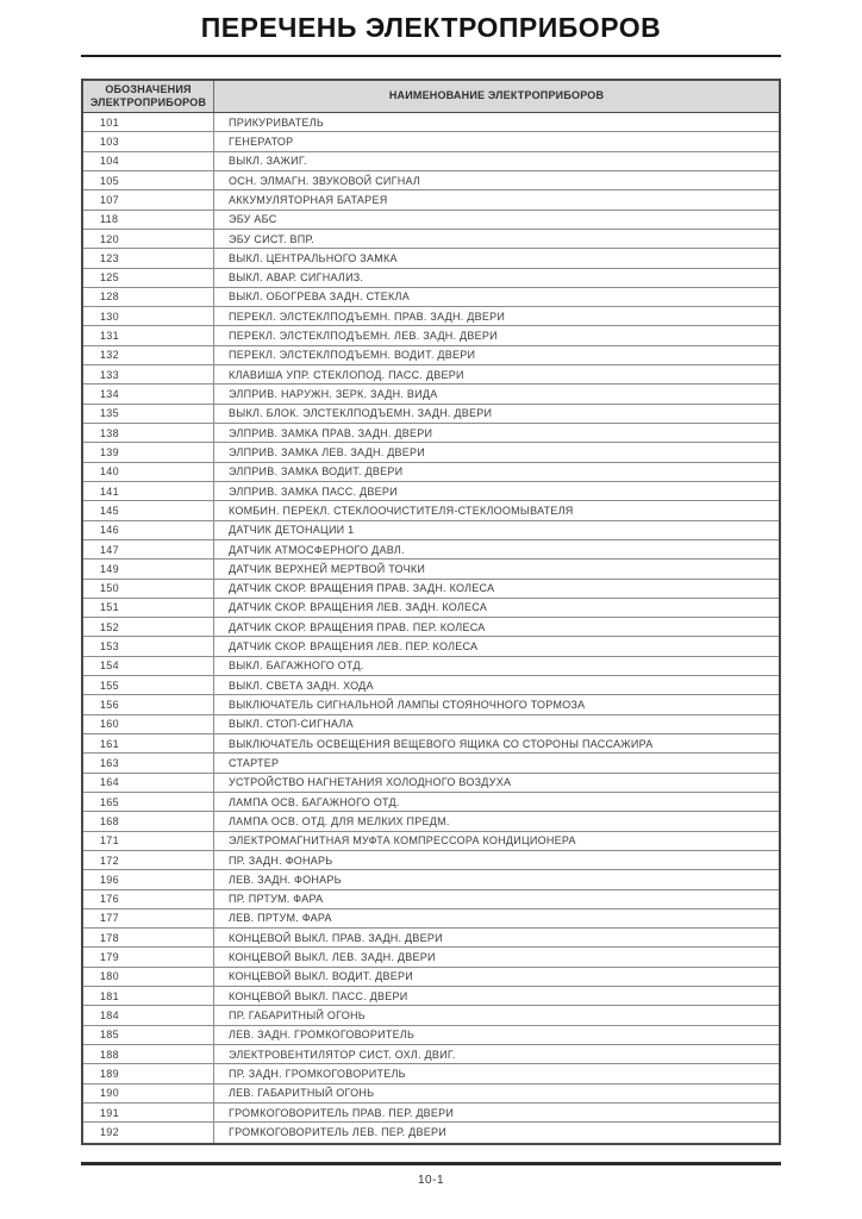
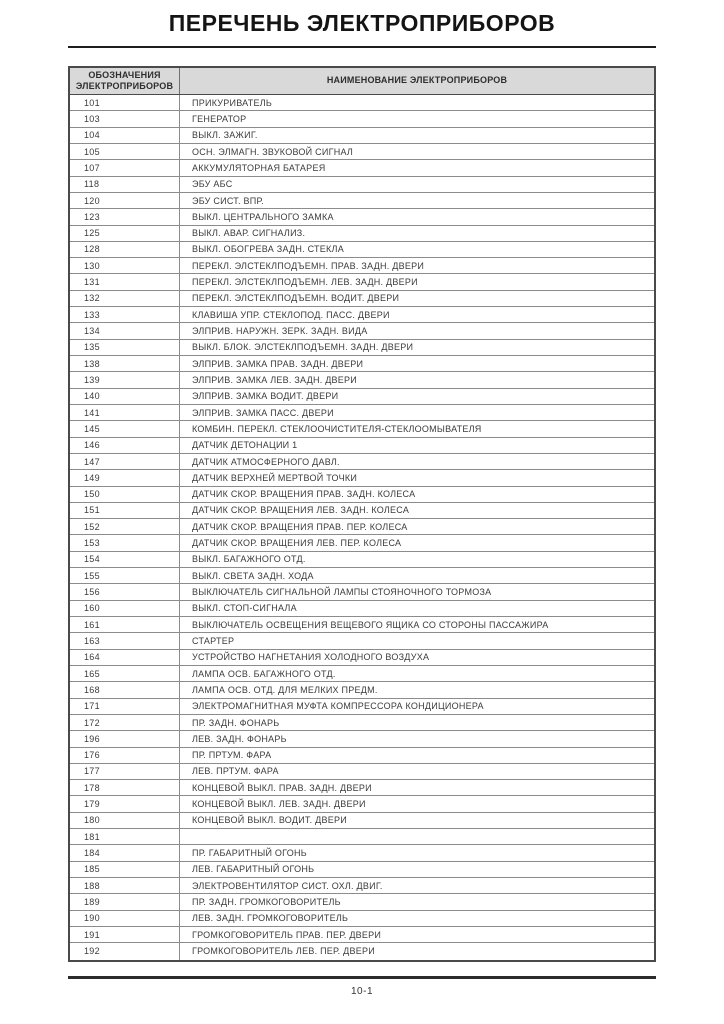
  ПЕРЕЧЕНЬ ЭЛЕКТРОПРИБОРОВ
  ОБОЗНАЧЕНИЯ ЭЛЕКТРОПРИБОРОВ
  НАИМЕНОВАНИЕ ЭЛЕКТРОПРИБОРОВ
  101
  ПРИКУРИВАТЕЛЬ
  103
  ГЕНЕРАТОР
  104
  ВЫКЛ. ЗАЖИГ.
  105
  ОСН. ЭЛМАГН. ЗВУКОВОЙ СИГНАЛ
  107
  АККУМУЛЯТОРНАЯ БАТАРЕЯ
  118
  ЭБУ АБС
  120
  ЭБУ СИСТ. ВПР.
  123
  ВЫКЛ. ЦЕНТРАЛЬНОГО ЗАМКА
  125
  ВЫКЛ. АВАР. СИГНАЛИЗ.
  128
  ВЫКЛ. ОБОГРЕВА ЗАДН. СТЕКЛА
  130
  ПЕРЕКЛ. ЭЛСТЕКЛПОДЪЕМН. ПРАВ. ЗАДН. ДВЕРИ
  131
  ПЕРЕКЛ. ЭЛСТЕКЛПОДЪЕМН. ЛЕВ. ЗАДН. ДВЕРИ
  132
  ПЕРЕКЛ. ЭЛСТЕКЛПОДЪЕМН. ВОДИТ. ДВЕРИ
  133
  КЛАВИША УПР. СТЕКЛОПОД. ПАСС. ДВЕРИ
  134
  ЭЛПРИВ. НАРУЖН. ЗЕРК. ЗАДН. ВИДА
  135
  ВЫКЛ. БЛОК. ЭЛСТЕКЛПОДЪЕМН. ЗАДН. ДВЕРИ
  138
  ЭЛПРИВ. ЗАМКА ПРАВ. ЗАДН. ДВЕРИ
  139
  ЭЛПРИВ. ЗАМКА ЛЕВ. ЗАДН. ДВЕРИ
  140
  ЭЛПРИВ. ЗАМКА ВОДИТ. ДВЕРИ
  141
  ЭЛПРИВ. ЗАМКА ПАСС. ДВЕРИ
  145
  КОМБИН. ПЕРЕКЛ. СТЕКЛООЧИСТИТЕЛЯ-СТЕКЛООМЫВАТЕЛЯ
  146
  ДАТЧИК ДЕТОНАЦИИ 1
  147
  ДАТЧИК АТМОСФЕРНОГО ДАВЛ.
  149
  ДАТЧИК ВЕРХНЕЙ МЕРТВОЙ ТОЧКИ
  150
  ДАТЧИК СКОР. ВРАЩЕНИЯ ПРАВ. ЗАДН. КОЛЕСА
  151
  ДАТЧИК СКОР. ВРАЩЕНИЯ ЛЕВ. ЗАДН. КОЛЕСА
  152
  ДАТЧИК СКОР. ВРАЩЕНИЯ ПРАВ. ПЕР. КОЛЕСА
  153
  ДАТЧИК СКОР. ВРАЩЕНИЯ ЛЕВ. ПЕР. КОЛЕСА
  154
  ВЫКЛ. БАГАЖНОГО ОТД.
  155
  ВЫКЛ. СВЕТА ЗАДН. ХОДА
  156
  ВЫКЛЮЧАТЕЛЬ СИГНАЛЬНОЙ ЛАМПЫ СТОЯНОЧНОГО ТОРМОЗА
  160
  ВЫКЛ. СТОП-СИГНАЛА
  161
  ВЫКЛЮЧАТЕЛЬ ОСВЕЩЕНИЯ ВЕЩЕВОГО ЯЩИКА СО СТОРОНЫ ПАССАЖИРА
  163
  СТАРТЕР
  164
  УСТРОЙСТВО НАГНЕТАНИЯ ХОЛОДНОГО ВОЗДУХА
  165
  ЛАМПА ОСВ. БАГАЖНОГО ОТД.
  168
  ЛАМПА ОСВ. ОТД. ДЛЯ МЕЛКИХ ПРЕДМ.
  171
  ЭЛЕКТРОМАГНИТНАЯ МУФТА КОМПРЕССОРА КОНДИЦИОНЕРА
  172
  ПР. ЗАДН. ФОНАРЬ
  196
  ЛЕВ. ЗАДН. ФОНАРЬ
  176
  ПР. ПРТУМ. ФАРА
  177
  ЛЕВ. ПРТУМ. ФАРА
  178
  КОНЦЕВОЙ ВЫКЛ. ПРАВ. ЗАДН. ДВЕРИ
  179
  КОНЦЕВОЙ ВЫКЛ. ЛЕВ. ЗАДН. ДВЕРИ
  180
  КОНЦЕВОЙ ВЫКЛ. ВОДИТ. ДВЕРИ
  181
- КОНЦЕВОЙ ВЫКЛ. ПАСС. ДВЕРИ
  184
  ПР. ГАБАРИТНЫЙ ОГОНЬ
  185
- ЛЕВ. ЗАДН. ГРОМКОГОВОРИТЕЛЬ
+ ЛЕВ. ГАБАРИТНЫЙ ОГОНЬ
  188
  ЭЛЕКТРОВЕНТИЛЯТОР СИСТ. ОХЛ. ДВИГ.
  189
  ПР. ЗАДН. ГРОМКОГОВОРИТЕЛЬ
  190
- ЛЕВ. ГАБАРИТНЫЙ ОГОНЬ
+ ЛЕВ. ЗАДН. ГРОМКОГОВОРИТЕЛЬ
  191
  ГРОМКОГОВОРИТЕЛЬ ПРАВ. ПЕР. ДВЕРИ
  192
  ГРОМКОГОВОРИТЕЛЬ ЛЕВ. ПЕР. ДВЕРИ
  10-1
